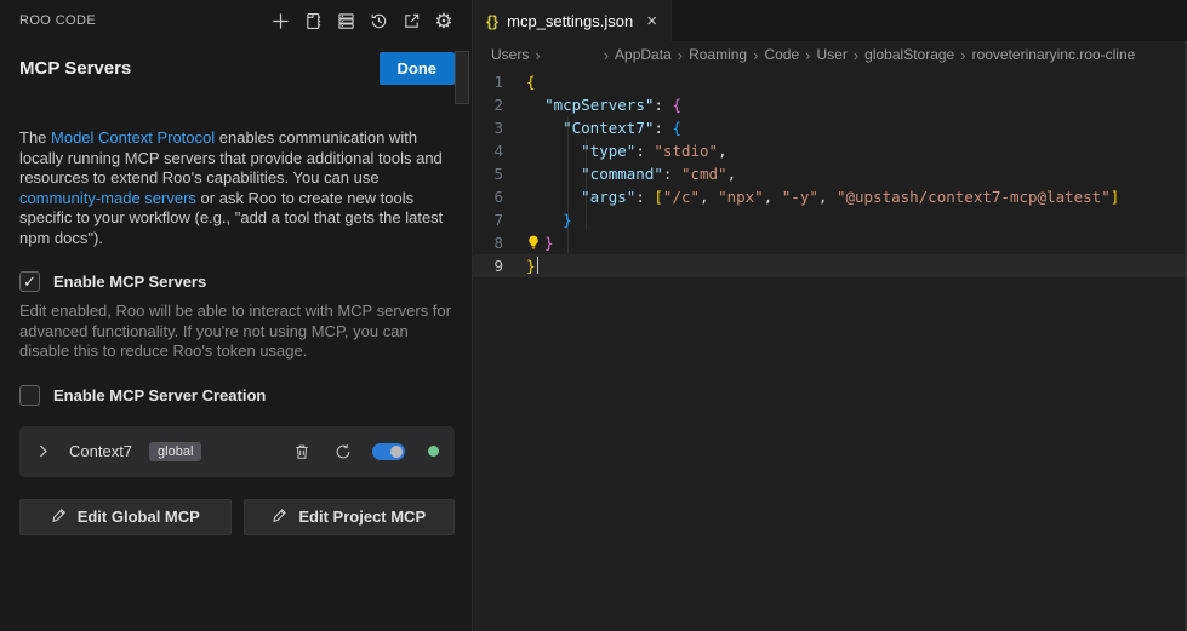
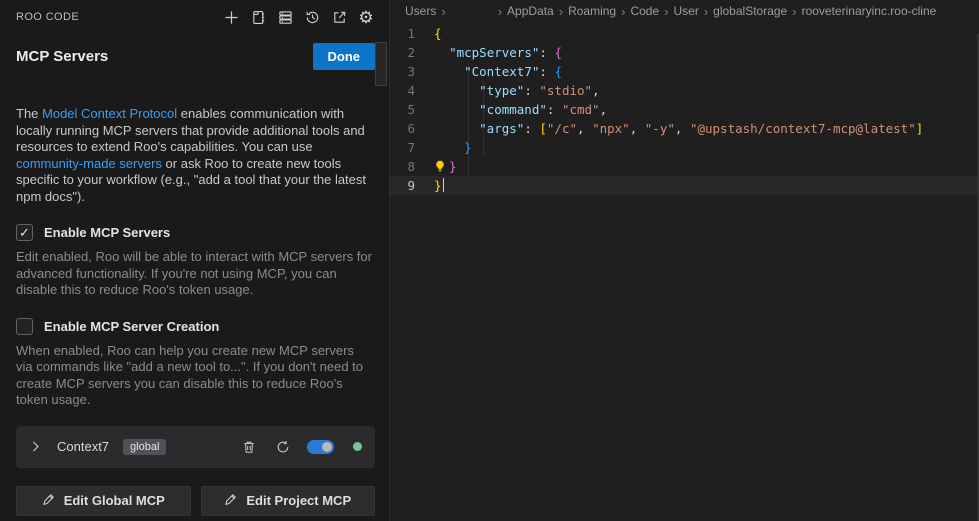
  ROO CODE
  ⚙
  MCP Servers
  Done
- The Model Context Protocol enables communication with locally running MCP servers that provide additional tools and resources to extend Roo's capabilities. You can use community-made servers or ask Roo to create new tools specific to your workflow (e.g., "add a tool that gets the latest npm docs").
+ The Model Context Protocol enables communication with locally running MCP servers that provide additional tools and resources to extend Roo's capabilities. You can use community-made servers or ask Roo to create new tools specific to your workflow (e.g., "add a tool that your the latest npm docs").
  ✓
  Enable MCP Servers
  Edit enabled, Roo will be able to interact with MCP servers for advanced functionality. If you're not using MCP, you can disable this to reduce Roo's token usage.
  Enable MCP Server Creation
+ When enabled, Roo can help you create new MCP servers via commands like "add a new tool to...". If you don't need to create MCP servers you can disable this to reduce Roo's token usage.
  Context7
  global
  Edit Global MCP
  Edit Project MCP
- {}
- mcp_settings.json
- ×
  Users
  ›
  ›
  AppData
  ›
  Roaming
  ›
  Code
  ›
  User
  ›
  globalStorage
  ›
  rooveterinaryinc.roo-cline
  1 {
  2 "mcpServers": {
  3 "Context7": {
  4 "type": "stdio",
  5 "command": "cmd",
  6 "args": ["/c", "npx", "-y", "@upstash/context7-mcp@latest"]
  7 }
  8 }
  9 }
